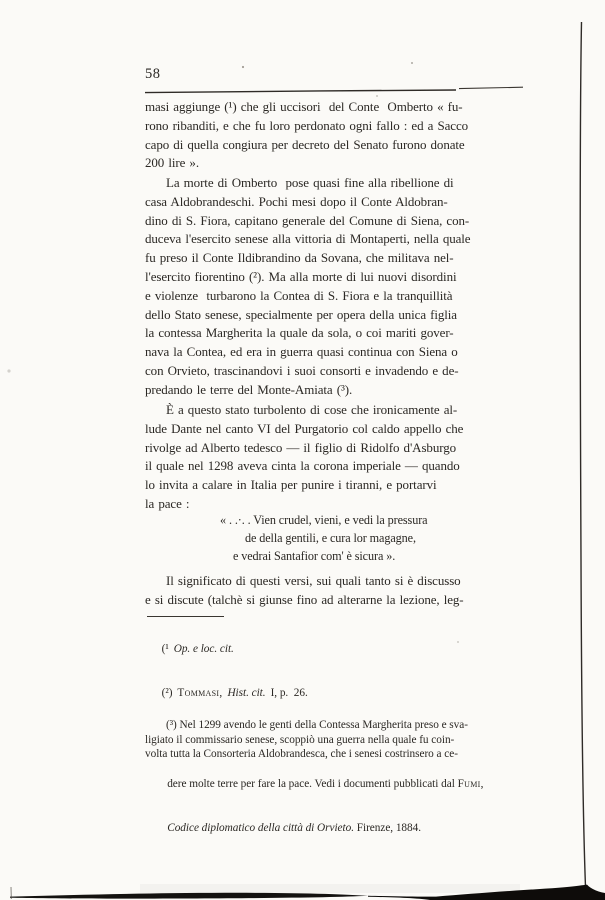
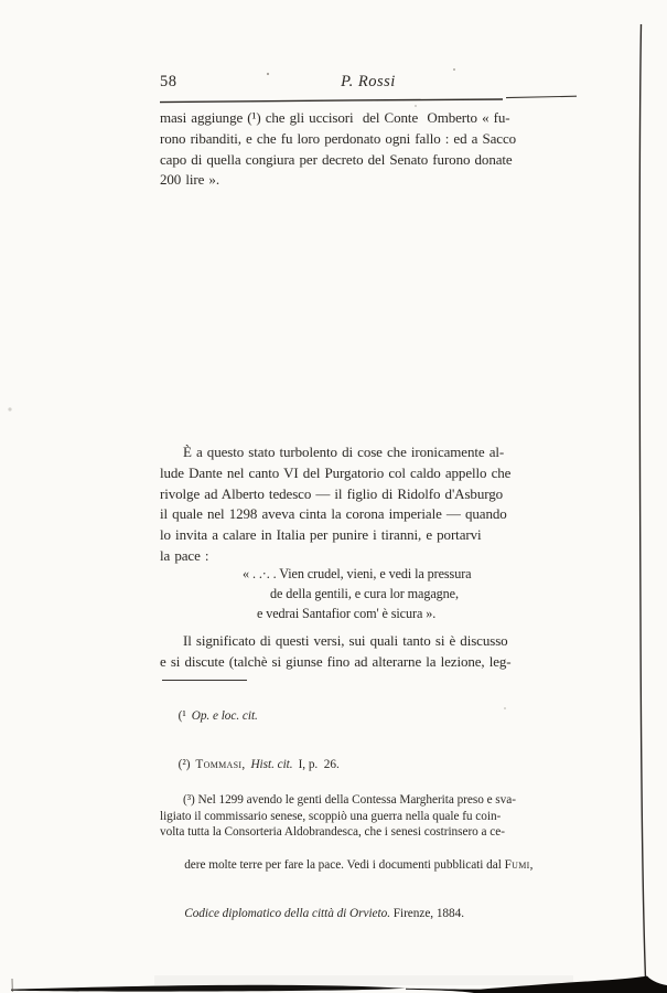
  58
+ P. Rossi
  masi aggiunge (¹) che gli uccisori del Conte Omberto « fu-
  rono ribanditi, e che fu loro perdonato ogni fallo : ed a Sacco
  capo di quella congiura per decreto del Senato furono donate
  200 lire ».
- La morte di Omberto pose quasi fine alla ribellione di
- casa Aldobrandeschi. Pochi mesi dopo il Conte Aldobran-
- dino di S. Fiora, capitano generale del Comune di Siena, con-
- duceva l'esercito senese alla vittoria di Montaperti, nella quale
- fu preso il Conte Ildibrandino da Sovana, che militava nel-
- l'esercito fiorentino (²). Ma alla morte di lui nuovi disordini
- e violenze turbarono la Contea di S. Fiora e la tranquillità
- dello Stato senese, specialmente per opera della unica figlia
- la contessa Margherita la quale da sola, o coi mariti gover-
- nava la Contea, ed era in guerra quasi continua con Siena o
- con Orvieto, trascinandovi i suoi consorti e invadendo e de-
- predando le terre del Monte-Amiata (³).
  È a questo stato turbolento di cose che ironicamente al-
  lude Dante nel canto VI del Purgatorio col caldo appello che
  rivolge ad Alberto tedesco — il figlio di Ridolfo d'Asburgo
  il quale nel 1298 aveva cinta la corona imperiale — quando
  lo invita a calare in Italia per punire i tiranni, e portarvi
  la pace :
  « . .·. . Vien crudel, vieni, e vedi la pressura
  de della gentili, e cura lor magagne,
  e vedrai Santafior com' è sicura ».
  Il significato di questi versi, sui quali tanto si è discusso
  e si discute (talchè si giunse fino ad alterarne la lezione, leg-
  (¹ Op. e loc. cit.
  (²) Tommasi, Hist. cit. I, p. 26.
  (³) Nel 1299 avendo le genti della Contessa Margherita preso e sva-
  ligiato il commissario senese, scoppiò una guerra nella quale fu coin-
  volta tutta la Consorteria Aldobrandesca, che i senesi costrinsero a ce-
  dere molte terre per fare la pace. Vedi i documenti pubblicati dal Fumi,
  Codice diplomatico della città di Orvieto. Firenze, 1884.
